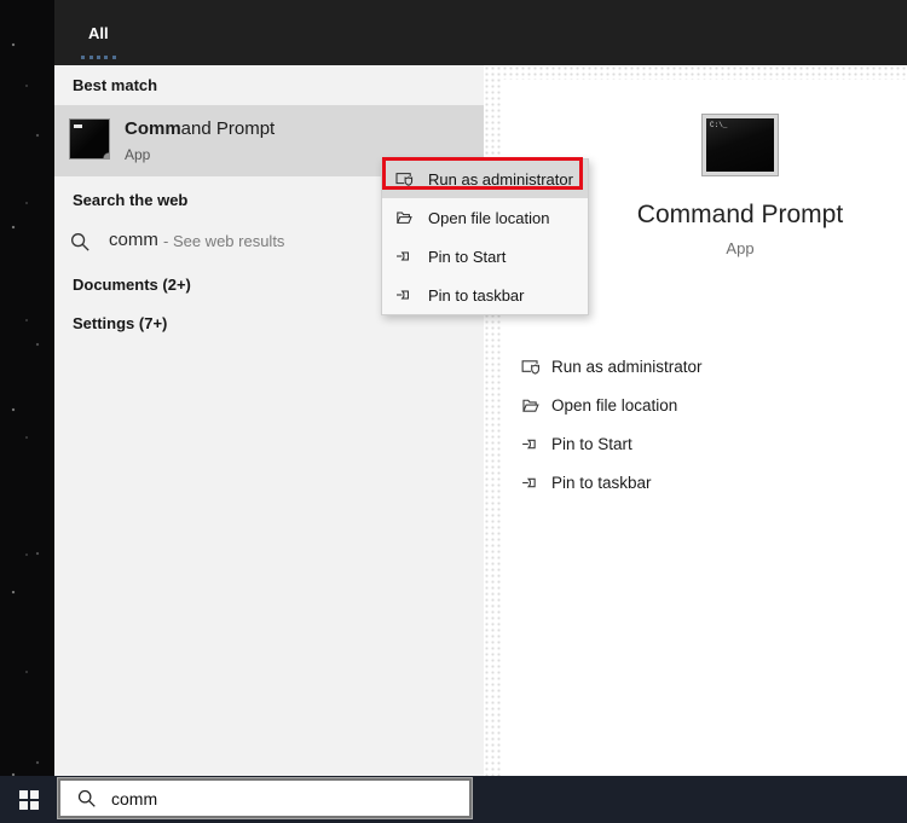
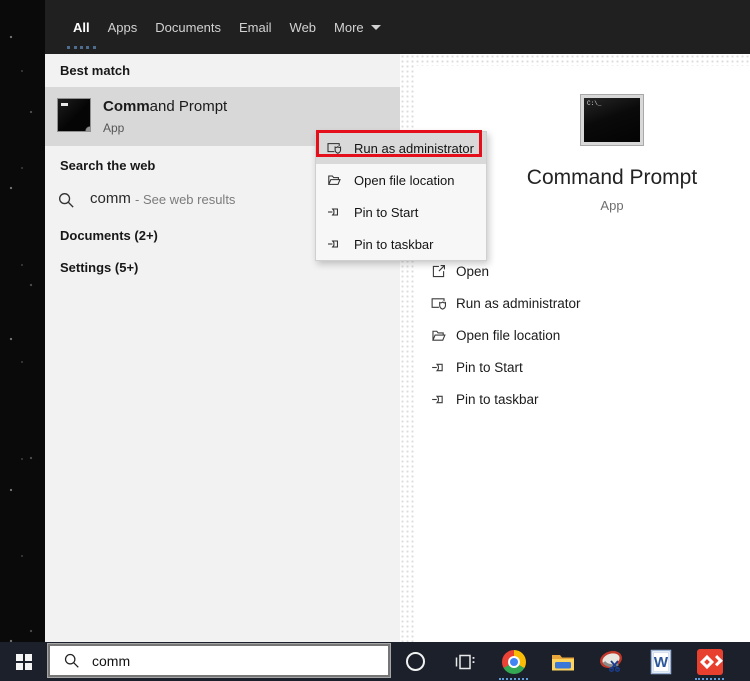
  All
+ Apps
+ Documents
+ Email
+ Web
+ More
  Best match
  Command Prompt
  App
  Search the web
  comm
  - See web results
  Documents (2+)
- Settings (7+)
+ Settings (5+)
  Command Prompt
  App
+ Open
  Run as administrator
  Open file location
  Pin to Start
  Pin to taskbar
  Run as administrator
  Open file location
  Pin to Start
  Pin to taskbar
  comm
+ W
